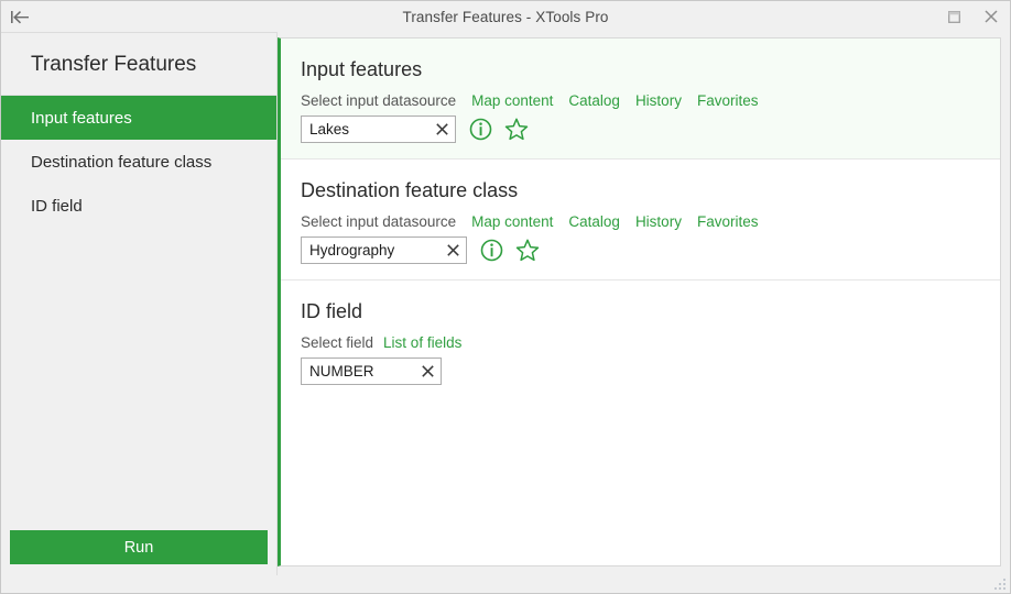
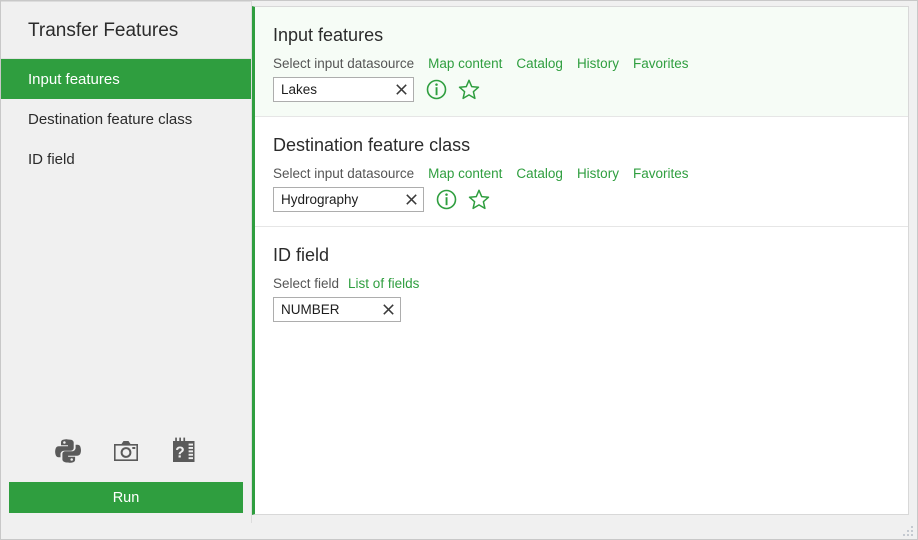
- Transfer Features - XTools Pro
  Transfer Features
  Input features
  Destination feature class
  ID field
+ ?
  Run
  Input features
  Select input datasource
  Map content
  Catalog
  History
  Favorites
  Lakes
  Destination feature class
  Select input datasource
  Map content
  Catalog
  History
  Favorites
  Hydrography
  ID field
  Select field
  List of fields
  NUMBER
